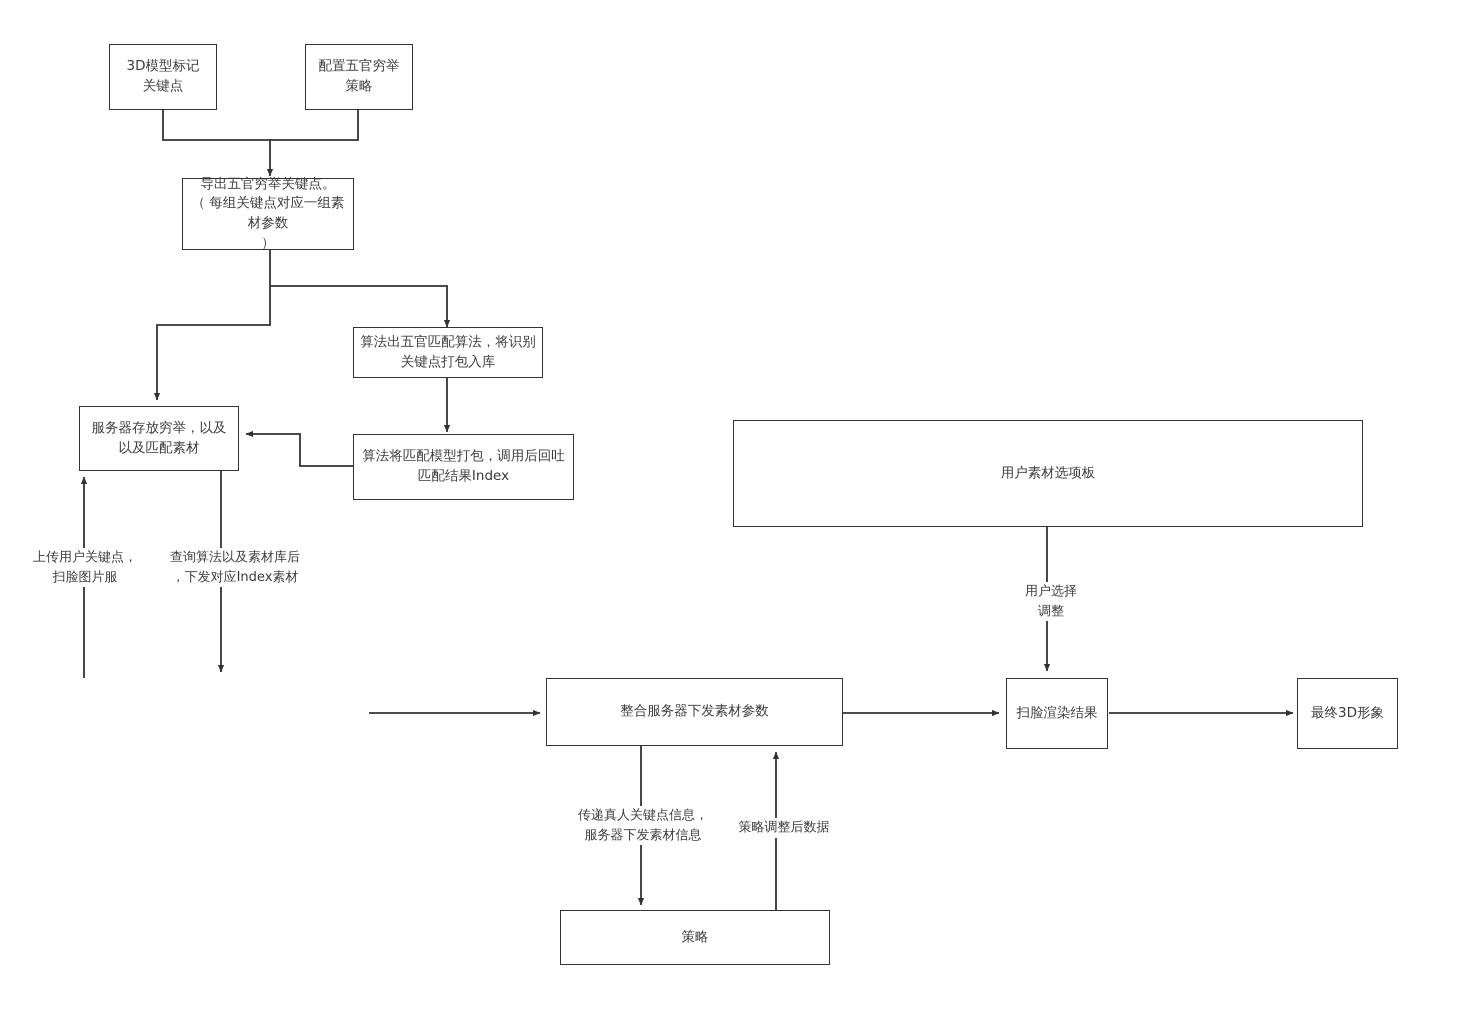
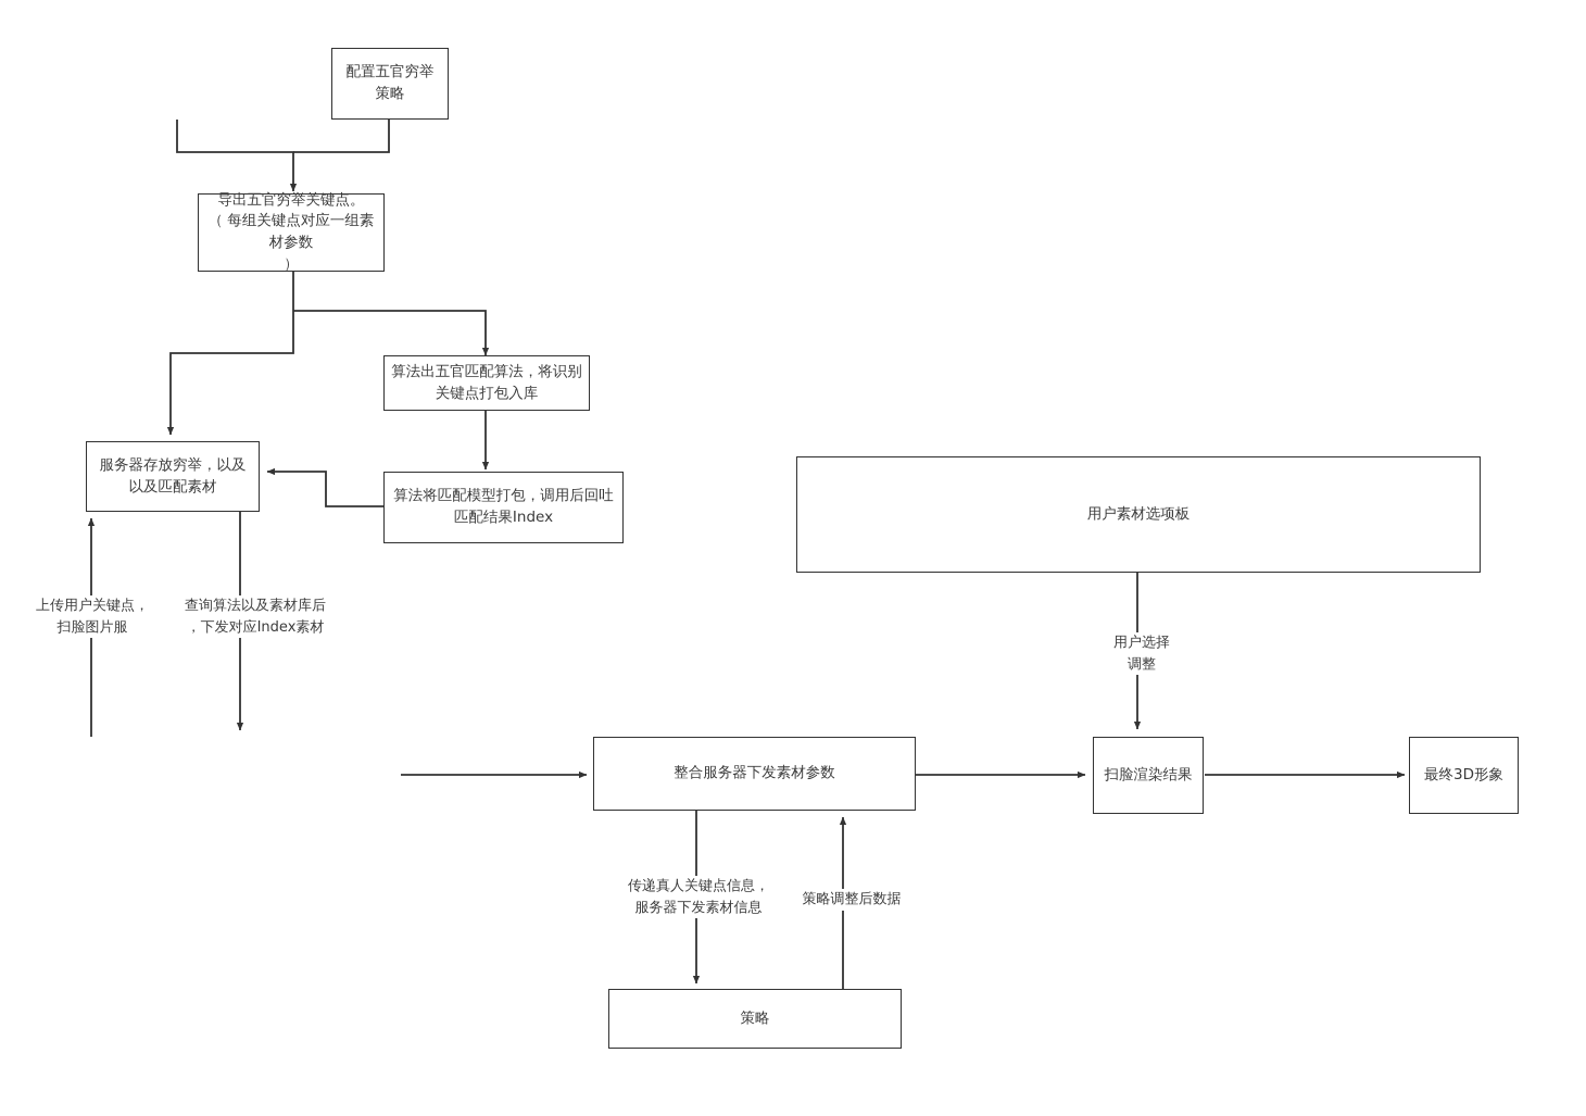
- 3D模型标记
- 关键点
  配置五官穷举
  策略
  导出五官穷举关键点。
  （ 每组关键点对应一组素材参数
  ）
  算法出五官匹配算法，将识别
  关键点打包入库
  算法将匹配模型打包，调用后回吐
  匹配结果Index
  服务器存放穷举，以及
  以及匹配素材
  用户素材选项板
  整合服务器下发素材参数
  扫脸渲染结果
  最终3D形象
  策略
  上传用户关键点，
  扫脸图片服
  查询算法以及素材库后
  ，下发对应Index素材
  用户选择
  调整
  传递真人关键点信息，
  服务器下发素材信息
  策略调整后数据
